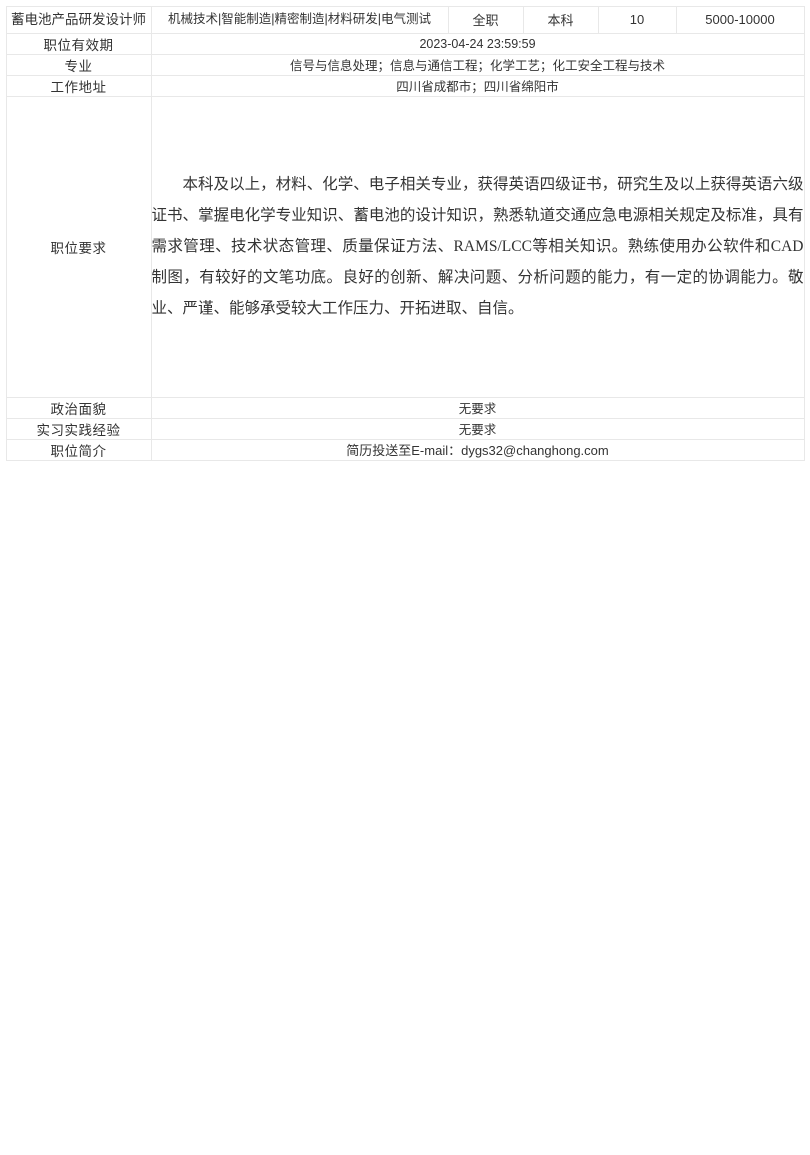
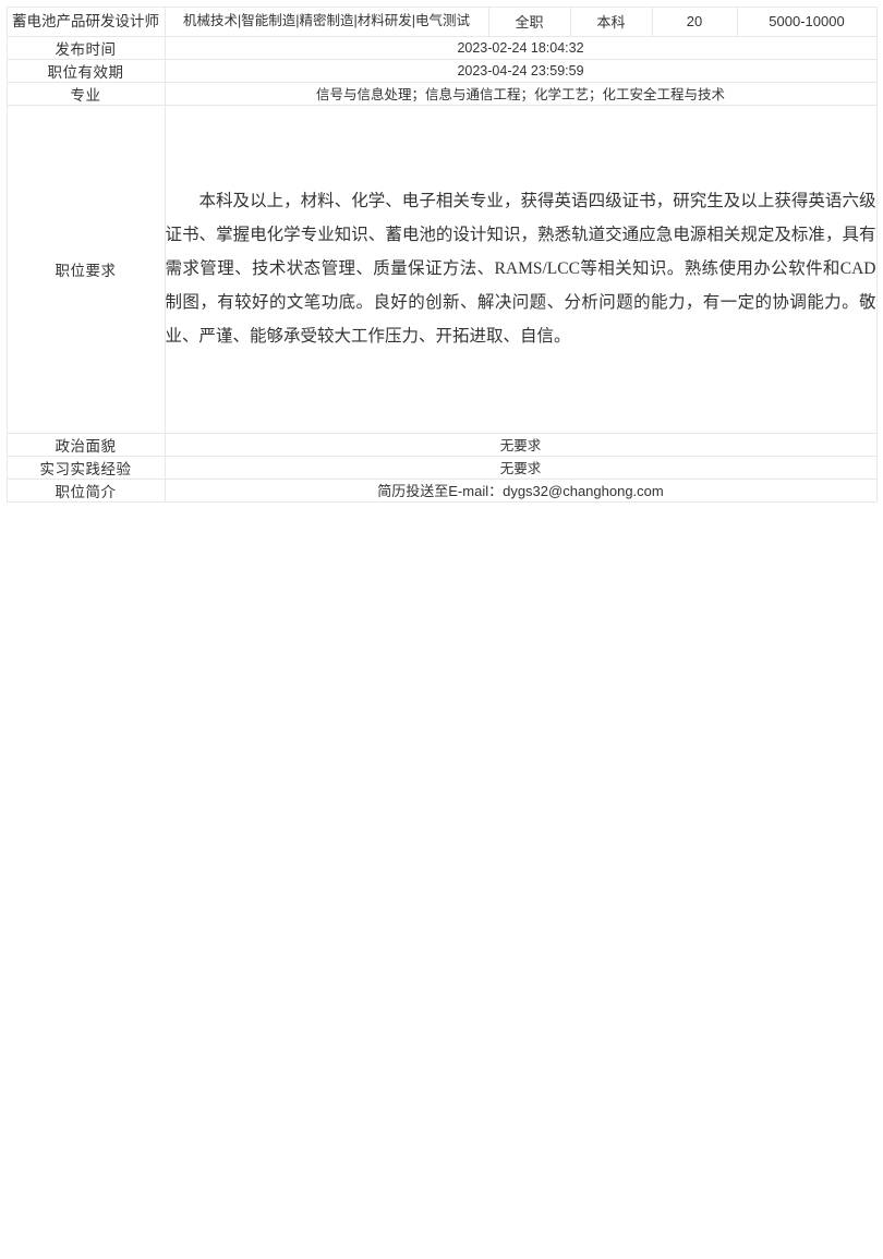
- 蓄电池产品研发设计师	机械技术|智能制造|精密制造|材料研发|电气测试	全职	本科	10	5000-10000
+ 蓄电池产品研发设计师	机械技术|智能制造|精密制造|材料研发|电气测试	全职	本科	20	5000-10000
+ 发布时间	2023-02-24 18:04:32
  职位有效期	2023-04-24 23:59:59
  专业	信号与信息处理；信息与通信工程；化学工艺；化工安全工程与技术
- 工作地址	四川省成都市；四川省绵阳市
  职位要求	本科及以上，材料、化学、电子相关专业，获得英语四级证书，研究生及以上获得英语六级证书、掌握电化学专业知识、蓄电池的设计知识，熟悉轨道交通应急电源相关规定及标准，具有需求管理、技术状态管理、质量保证方法、RAMS/LCC等相关知识。熟练使用办公软件和CAD制图，有较好的文笔功底。良好的创新、解决问题、分析问题的能力，有一定的协调能力。敬业、严谨、能够承受较大工作压力、开拓进取、自信。
  政治面貌	无要求
  实习实践经验	无要求
  职位简介	简历投送至E-mail：dygs32@changhong.com
